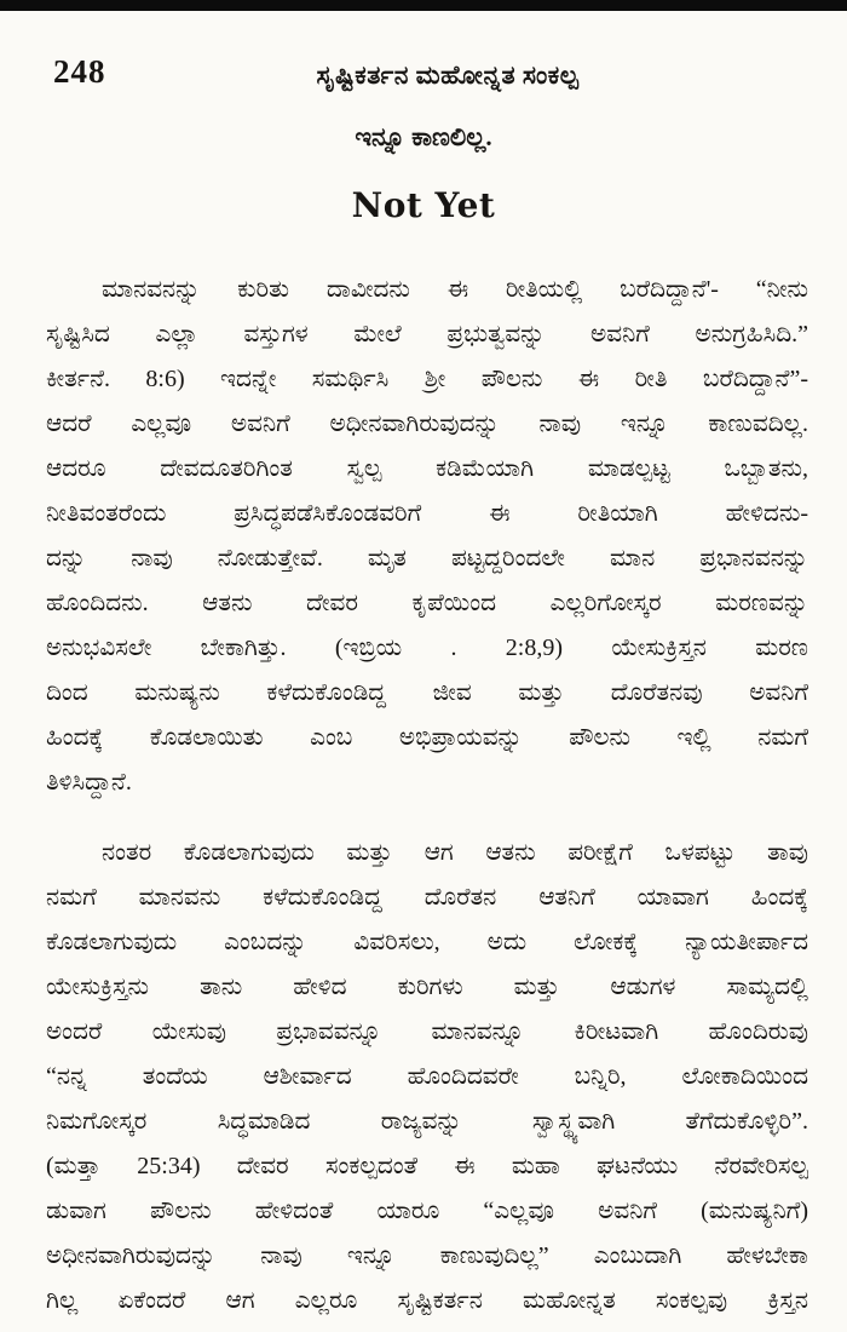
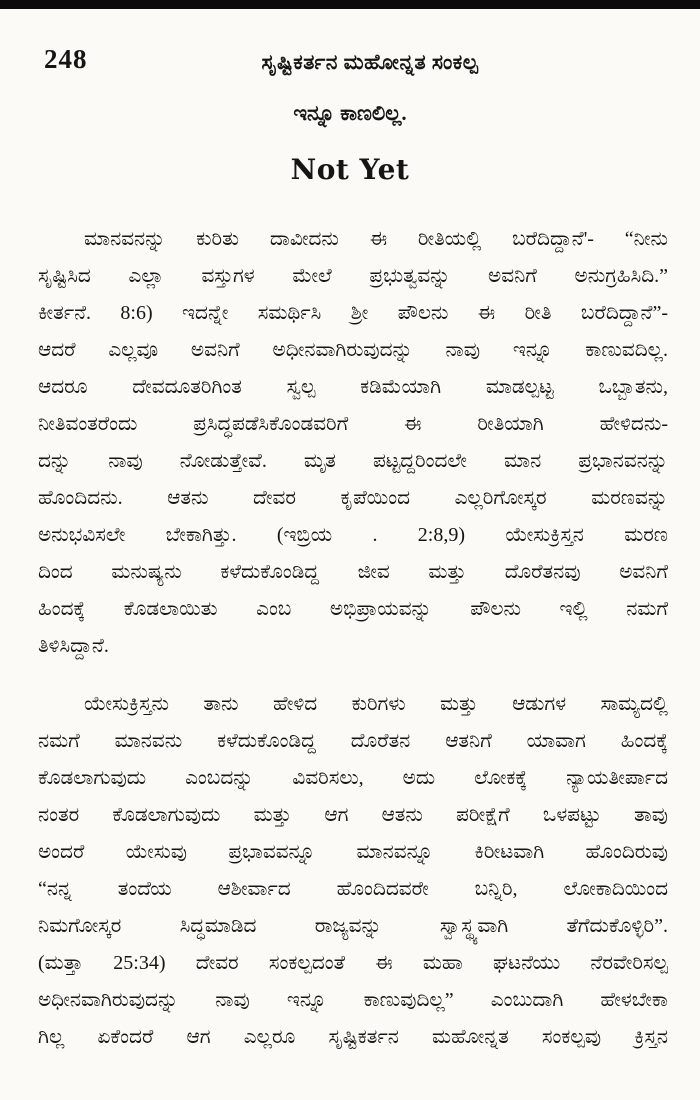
  248
  ಸೃಷ್ಟಿಕರ್ತನ ಮಹೋನ್ನತ ಸಂಕಲ್ಪ
  ಇನ್ನೂ ಕಾಣಲಿಲ್ಲ.
  Not Yet
  ಮಾನವನನ್ನು ಕುರಿತು ದಾವೀದನು ಈ ರೀತಿಯಲ್ಲಿ ಬರೆದಿದ್ದಾನೆ'- “ನೀನು
  ಸೃಷ್ಟಿಸಿದ ಎಲ್ಲಾ ವಸ್ತುಗಳ ಮೇಲೆ ಪ್ರಭುತ್ವವನ್ನು ಅವನಿಗೆ ಅನುಗ್ರಹಿಸಿದಿ.”
  ಕೀರ್ತನೆ. 8:6) ಇದನ್ನೇ ಸಮರ್ಥಿಸಿ ಶ್ರೀ ಪೌಲನು ಈ ರೀತಿ ಬರೆದಿದ್ದಾನೆ”-
  ಆದರೆ ಎಲ್ಲವೂ ಅವನಿಗೆ ಅಧೀನವಾಗಿರುವುದನ್ನು ನಾವು ಇನ್ನೂ ಕಾಣುವದಿಲ್ಲ.
  ಆದರೂ ದೇವದೂತರಿಗಿಂತ ಸ್ವಲ್ಪ ಕಡಿಮೆಯಾಗಿ ಮಾಡಲ್ಪಟ್ಟ ಒಬ್ಬಾತನು,
  ನೀತಿವಂತರೆಂದು ಪ್ರಸಿದ್ಧಪಡೆಸಿಕೊಂಡವರಿಗೆ ಈ ರೀತಿಯಾಗಿ ಹೇಳಿದನು-
  ದನ್ನು ನಾವು ನೋಡುತ್ತೇವೆ. ಮೃತ ಪಟ್ಟದ್ದರಿಂದಲೇ ಮಾನ ಪ್ರಭಾನವನನ್ನು
  ಹೊಂದಿದನು. ಆತನು ದೇವರ ಕೃಪೆಯಿಂದ ಎಲ್ಲರಿಗೋಸ್ಕರ ಮರಣವನ್ನು
  ಅನುಭವಿಸಲೇ ಬೇಕಾಗಿತ್ತು. (ಇಬ್ರಿಯ . 2:8,9) ಯೇಸುಕ್ರಿಸ್ತನ ಮರಣ
  ದಿಂದ ಮನುಷ್ಯನು ಕಳೆದುಕೊಂಡಿದ್ದ ಜೀವ ಮತ್ತು ದೊರೆತನವು ಅವನಿಗೆ
  ಹಿಂದಕ್ಕೆ ಕೊಡಲಾಯಿತು ಎಂಬ ಅಭಿಪ್ರಾಯವನ್ನು ಪೌಲನು ಇಲ್ಲಿ ನಮಗೆ
  ತಿಳಿಸಿದ್ದಾನೆ.
- ನಂತರ ಕೊಡಲಾಗುವುದು ಮತ್ತು ಆಗ ಆತನು ಪರೀಕ್ಷೆಗೆ ಒಳಪಟ್ಟು ತಾವು
+ ಯೇಸುಕ್ರಿಸ್ತನು ತಾನು ಹೇಳಿದ ಕುರಿಗಳು ಮತ್ತು ಆಡುಗಳ ಸಾಮ್ಯದಲ್ಲಿ
  ನಮಗೆ ಮಾನವನು ಕಳೆದುಕೊಂಡಿದ್ದ ದೊರೆತನ ಆತನಿಗೆ ಯಾವಾಗ ಹಿಂದಕ್ಕೆ
  ಕೊಡಲಾಗುವುದು ಎಂಬದನ್ನು ವಿವರಿಸಲು, ಅದು ಲೋಕಕ್ಕೆ ನ್ಯಾಯತೀರ್ಪಾದ
- ಯೇಸುಕ್ರಿಸ್ತನು ತಾನು ಹೇಳಿದ ಕುರಿಗಳು ಮತ್ತು ಆಡುಗಳ ಸಾಮ್ಯದಲ್ಲಿ
+ ನಂತರ ಕೊಡಲಾಗುವುದು ಮತ್ತು ಆಗ ಆತನು ಪರೀಕ್ಷೆಗೆ ಒಳಪಟ್ಟು ತಾವು
  ಅಂದರೆ ಯೇಸುವು ಪ್ರಭಾವವನ್ನೂ ಮಾನವನ್ನೂ ಕಿರೀಟವಾಗಿ ಹೊಂದಿರುವು
  “ನನ್ನ ತಂದೆಯ ಆಶೀರ್ವಾದ ಹೊಂದಿದವರೇ ಬನ್ನಿರಿ, ಲೋಕಾದಿಯಿಂದ
  ನಿಮಗೋಸ್ಕರ ಸಿದ್ಧಮಾಡಿದ ರಾಜ್ಯವನ್ನು ಸ್ವಾಸ್ಥ್ಯವಾಗಿ ತೆಗೆದುಕೊಳ್ಳಿರಿ”.
  (ಮತ್ತಾ 25:34) ದೇವರ ಸಂಕಲ್ಪದಂತೆ ಈ ಮಹಾ ಘಟನೆಯು ನೆರವೇರಿಸಲ್ಪ
- ಡುವಾಗ ಪೌಲನು ಹೇಳಿದಂತೆ ಯಾರೂ “ಎಲ್ಲವೂ ಅವನಿಗೆ (ಮನುಷ್ಯನಿಗೆ)
  ಅಧೀನವಾಗಿರುವುದನ್ನು ನಾವು ಇನ್ನೂ ಕಾಣುವುದಿಲ್ಲ” ಎಂಬುದಾಗಿ ಹೇಳಬೇಕಾ
  ಗಿಲ್ಲ ಏಕೆಂದರೆ ಆಗ ಎಲ್ಲರೂ ಸೃಷ್ಟಿಕರ್ತನ ಮಹೋನ್ನತ ಸಂಕಲ್ಪವು ಕ್ರಿಸ್ತನ
